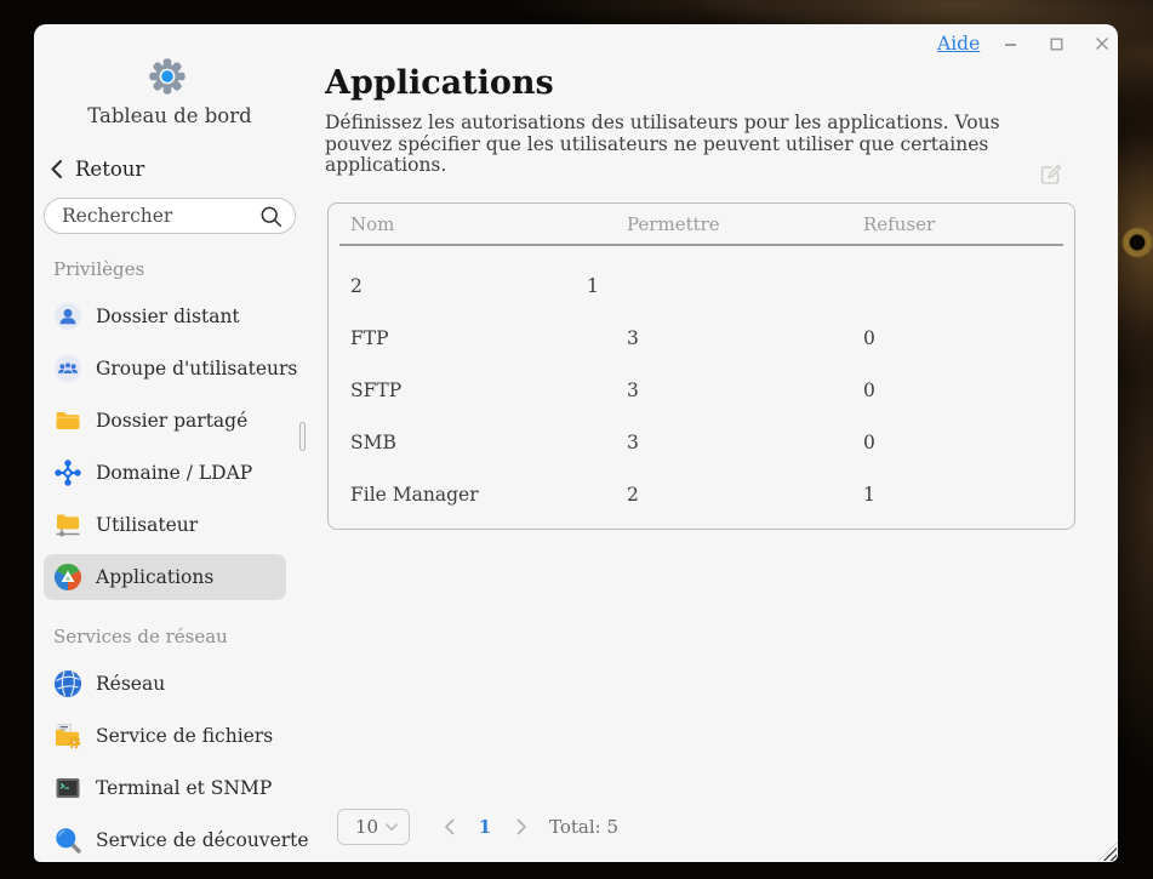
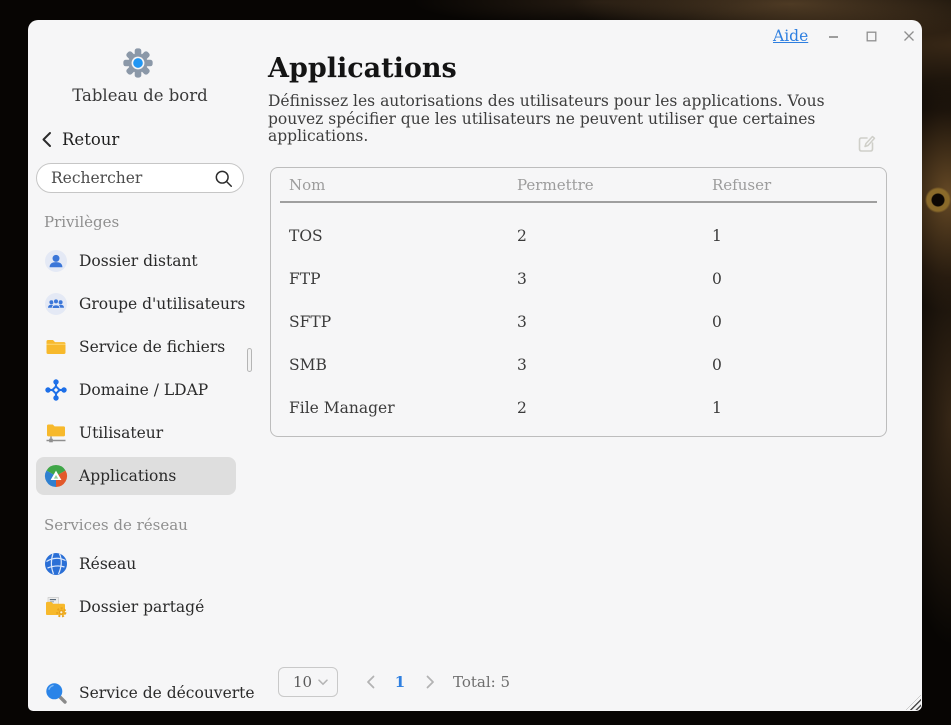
  Aide
  Tableau de bord
  Retour
  Rechercher
  Privilèges
  Dossier distant
  Groupe d'utilisateurs
- Dossier partagé
+ Service de fichiers
  Domaine / LDAP
  Utilisateur
  Applications
  Services de réseau
  Réseau
- Service de fichiers
+ Dossier partagé
- Terminal et SNMP
  Service de découverte
  Applications
  Définissez les autorisations des utilisateurs pour les applications. Vous pouvez spécifier que les utilisateurs ne peuvent utiliser que certaines applications.
  Nom
  Permettre
  Refuser
+ TOS
  2
  1
  FTP
  3
  0
  SFTP
  3
  0
  SMB
  3
  0
  File Manager
  2
  1
  10
  1
  Total: 5
